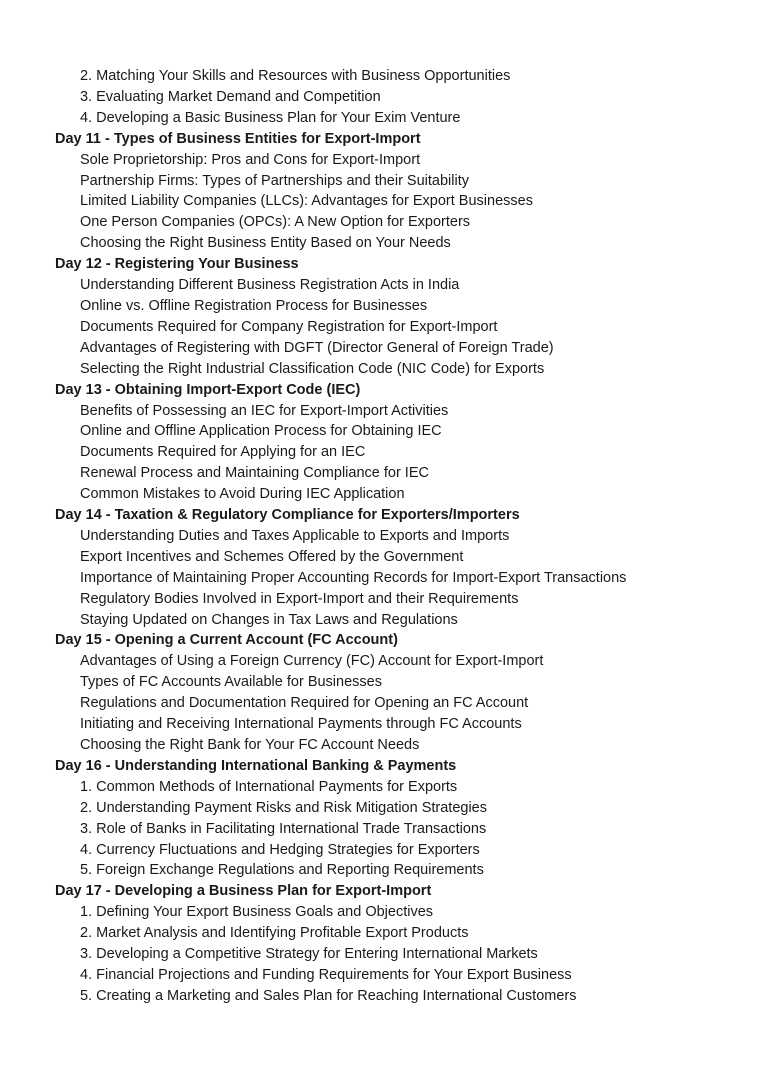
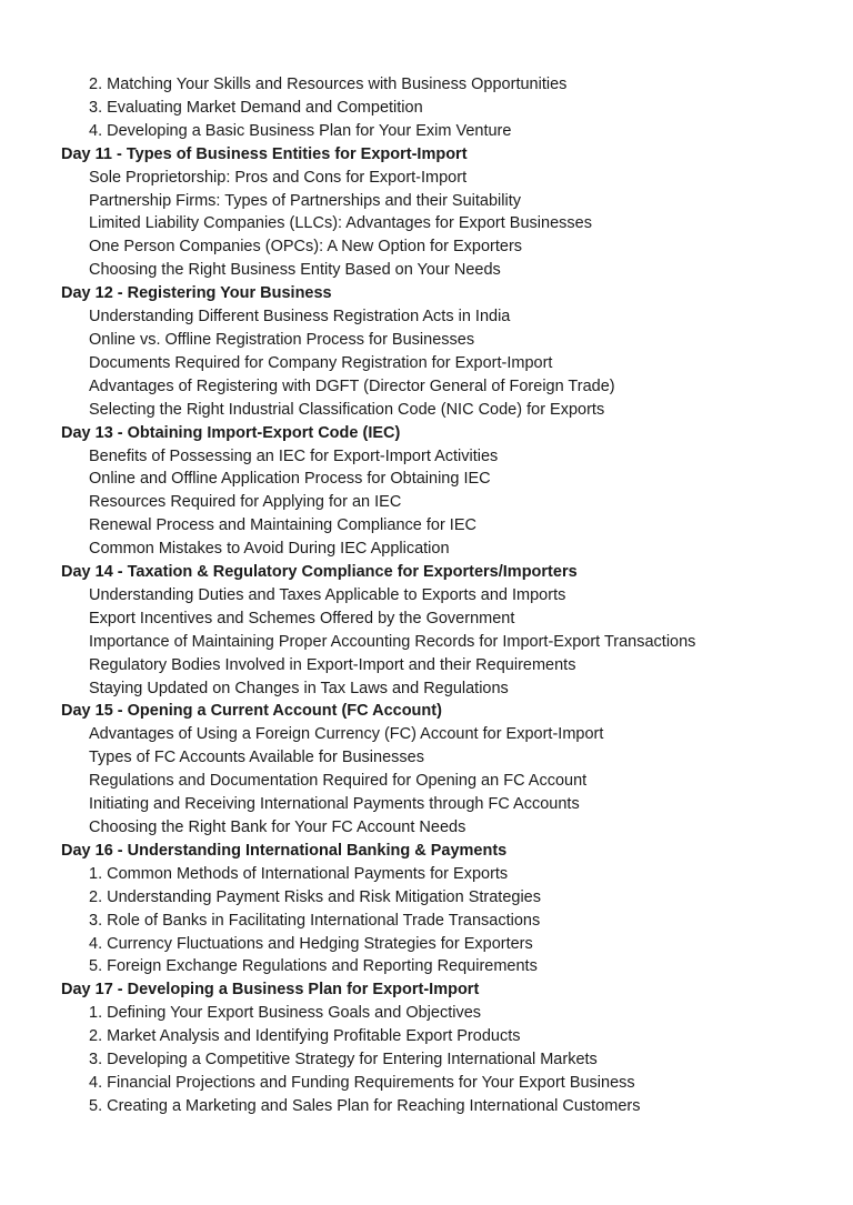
  2. Matching Your Skills and Resources with Business Opportunities
  3. Evaluating Market Demand and Competition
  4. Developing a Basic Business Plan for Your Exim Venture
  Day 11 - Types of Business Entities for Export-Import
  Sole Proprietorship: Pros and Cons for Export-Import
  Partnership Firms: Types of Partnerships and their Suitability
  Limited Liability Companies (LLCs): Advantages for Export Businesses
  One Person Companies (OPCs): A New Option for Exporters
  Choosing the Right Business Entity Based on Your Needs
  Day 12 - Registering Your Business
  Understanding Different Business Registration Acts in India
  Online vs. Offline Registration Process for Businesses
  Documents Required for Company Registration for Export-Import
  Advantages of Registering with DGFT (Director General of Foreign Trade)
  Selecting the Right Industrial Classification Code (NIC Code) for Exports
  Day 13 - Obtaining Import-Export Code (IEC)
  Benefits of Possessing an IEC for Export-Import Activities
  Online and Offline Application Process for Obtaining IEC
- Documents Required for Applying for an IEC
+ Resources Required for Applying for an IEC
  Renewal Process and Maintaining Compliance for IEC
  Common Mistakes to Avoid During IEC Application
  Day 14 - Taxation & Regulatory Compliance for Exporters/Importers
  Understanding Duties and Taxes Applicable to Exports and Imports
  Export Incentives and Schemes Offered by the Government
  Importance of Maintaining Proper Accounting Records for Import-Export Transactions
  Regulatory Bodies Involved in Export-Import and their Requirements
  Staying Updated on Changes in Tax Laws and Regulations
  Day 15 - Opening a Current Account (FC Account)
  Advantages of Using a Foreign Currency (FC) Account for Export-Import
  Types of FC Accounts Available for Businesses
  Regulations and Documentation Required for Opening an FC Account
  Initiating and Receiving International Payments through FC Accounts
  Choosing the Right Bank for Your FC Account Needs
  Day 16 - Understanding International Banking & Payments
  1. Common Methods of International Payments for Exports
  2. Understanding Payment Risks and Risk Mitigation Strategies
  3. Role of Banks in Facilitating International Trade Transactions
  4. Currency Fluctuations and Hedging Strategies for Exporters
  5. Foreign Exchange Regulations and Reporting Requirements
  Day 17 - Developing a Business Plan for Export-Import
  1. Defining Your Export Business Goals and Objectives
  2. Market Analysis and Identifying Profitable Export Products
  3. Developing a Competitive Strategy for Entering International Markets
  4. Financial Projections and Funding Requirements for Your Export Business
  5. Creating a Marketing and Sales Plan for Reaching International Customers
